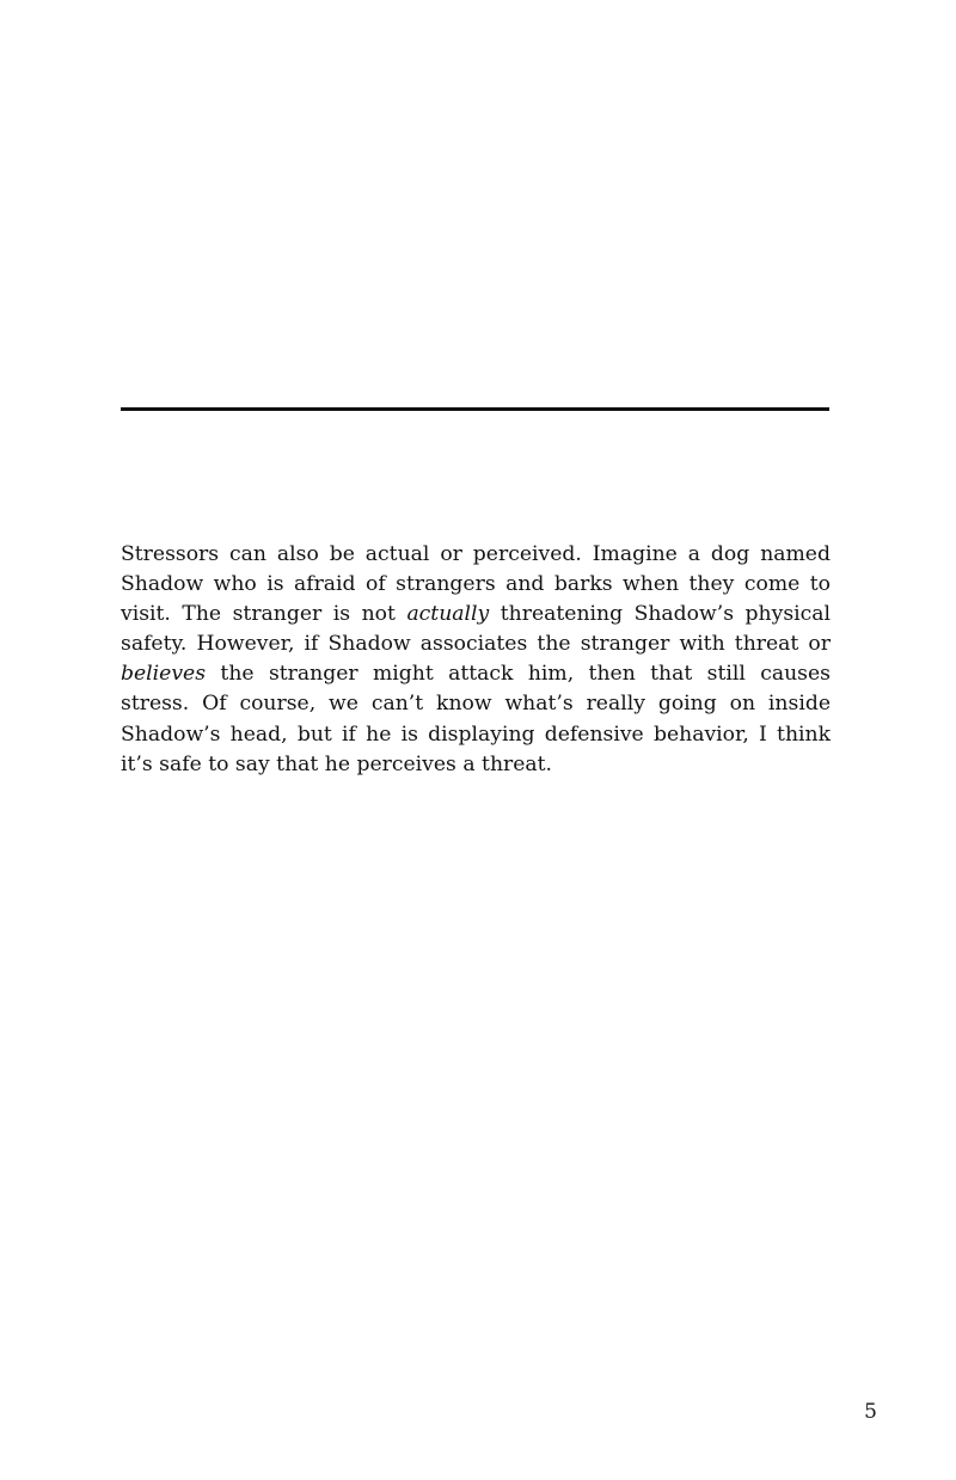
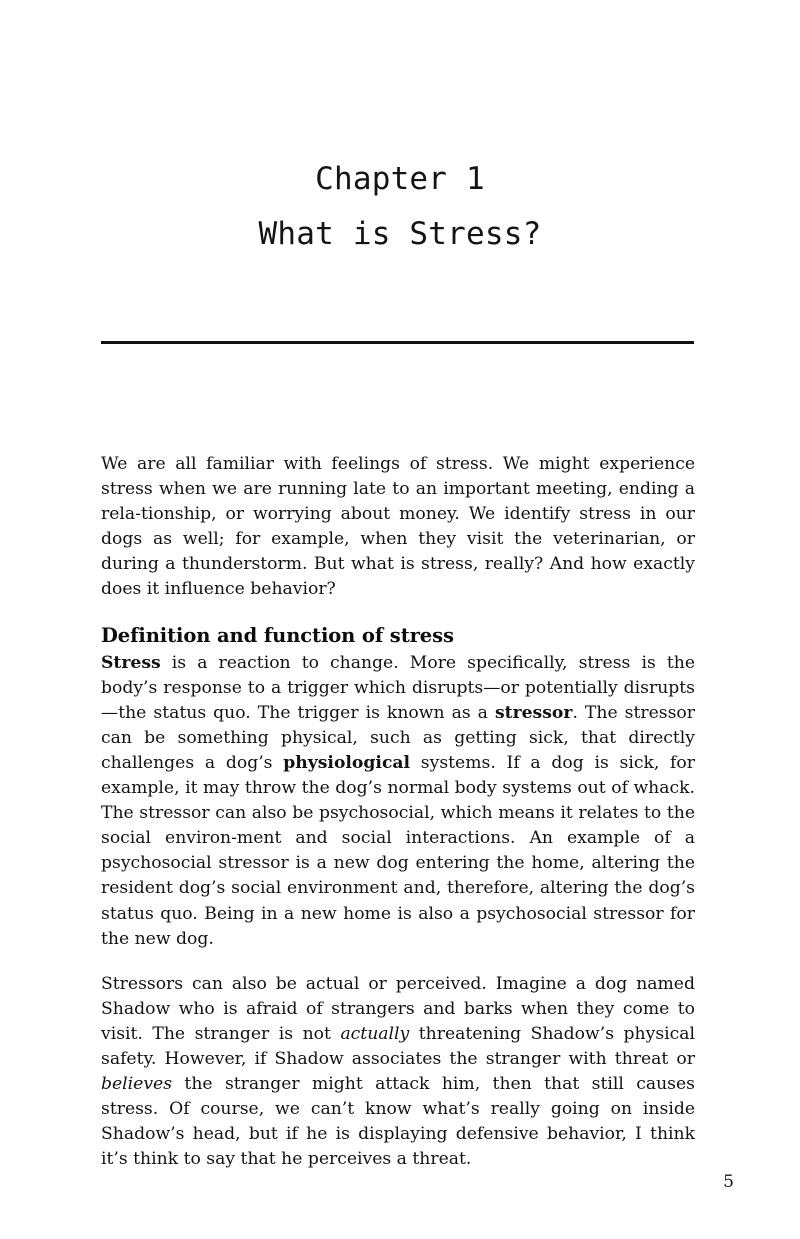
+ Chapter 1
+ What is Stress?
+ We are all familiar with feelings of stress. We might experience stress when we are running late to an important meeting, ending a rela‐tionship, or worrying about money. We identify stress in our dogs as well; for example, when they visit the veterinarian, or during a thunderstorm. But what is stress, really? And how exactly does it influence behavior?
+ Definition and function of stress
+ Stress is a reaction to change. More specifically, stress is the body’s response to a trigger which disrupts—or potentially disrupts—the status quo. The trigger is known as a stressor. The stressor can be something physical, such as getting sick, that directly challenges a dog’s physiological systems. If a dog is sick, for example, it may throw the dog’s normal body systems out of whack. The stressor can also be psychosocial, which means it relates to the social environ‐ment and social interactions. An example of a psychosocial stressor is a new dog entering the home, altering the resident dog’s social environment and, therefore, altering the dog’s status quo. Being in a new home is also a psychosocial stressor for the new dog.
- Stressors can also be actual or perceived. Imagine a dog named Shadow who is afraid of strangers and barks when they come to visit. The stranger is not actually threatening Shadow’s physical safety. However, if Shadow associates the stranger with threat or believes the stranger might attack him, then that still causes stress. Of course, we can’t know what’s really going on inside Shadow’s head, but if he is displaying defensive behavior, I think it’s safe to say that he perceives a threat.
+ Stressors can also be actual or perceived. Imagine a dog named Shadow who is afraid of strangers and barks when they come to visit. The stranger is not actually threatening Shadow’s physical safety. However, if Shadow associates the stranger with threat or believes the stranger might attack him, then that still causes stress. Of course, we can’t know what’s really going on inside Shadow’s head, but if he is displaying defensive behavior, I think it’s think to say that he perceives a threat.
  5
